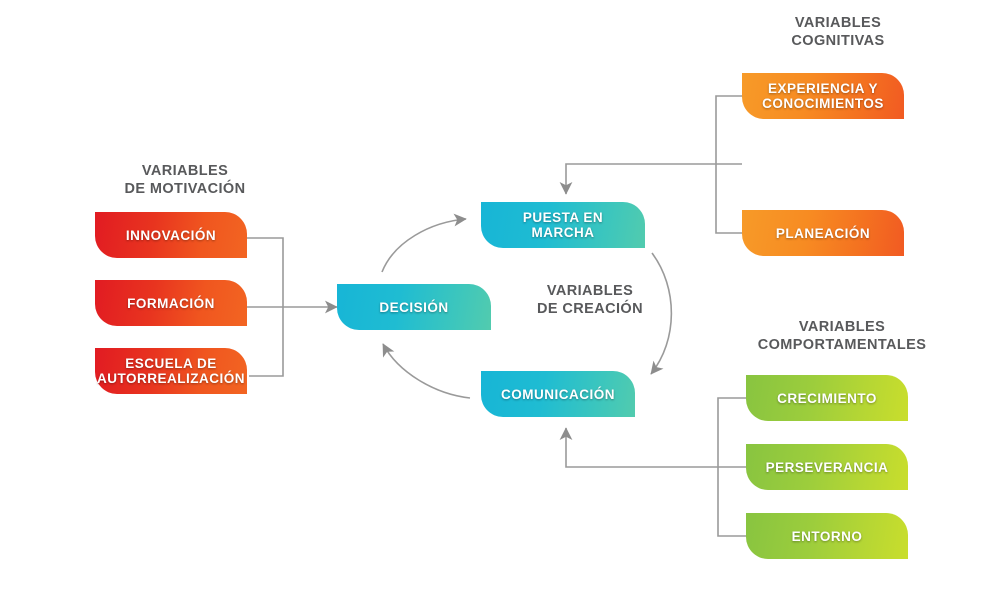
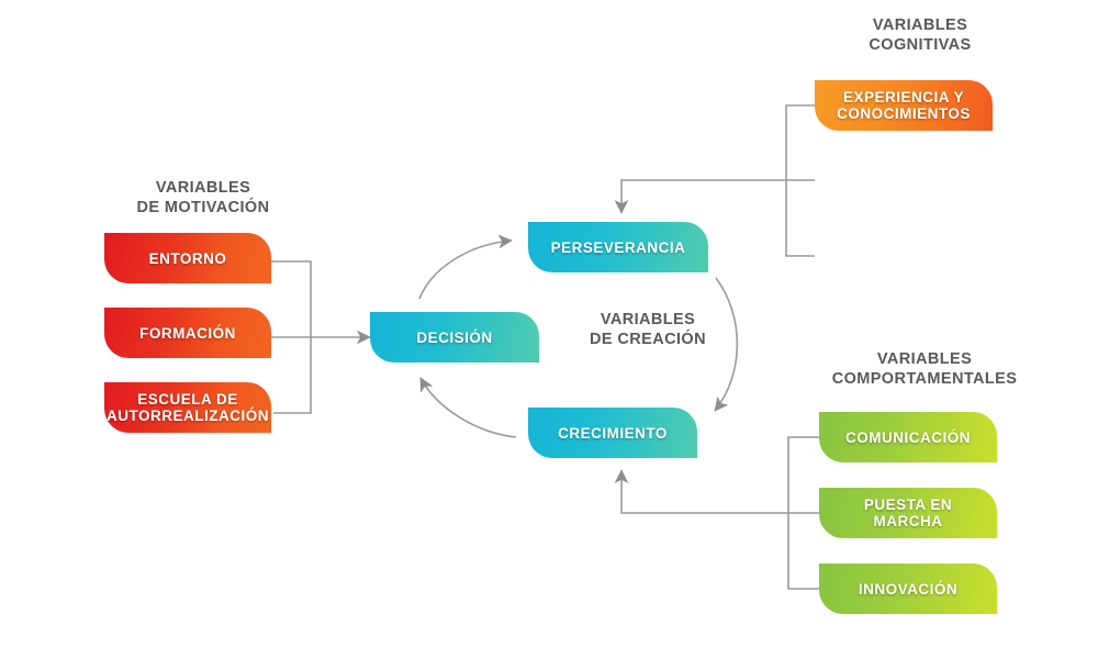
  VARIABLES
  DE MOTIVACIÓN
  VARIABLES
  DE CREACIÓN
  VARIABLES
  COGNITIVAS
  VARIABLES
  COMPORTAMENTALES
- INNOVACIÓN
+ ENTORNO
  FORMACIÓN
  ESCUELA DE
  AUTORREALIZACIÓN
  DECISIÓN
- PUESTA EN MARCHA
+ PERSEVERANCIA
- COMUNICACIÓN
+ CRECIMIENTO
  EXPERIENCIA Y
  CONOCIMIENTOS
- PLANEACIÓN
- CRECIMIENTO
+ COMUNICACIÓN
- PERSEVERANCIA
+ PUESTA EN MARCHA
- ENTORNO
+ INNOVACIÓN
